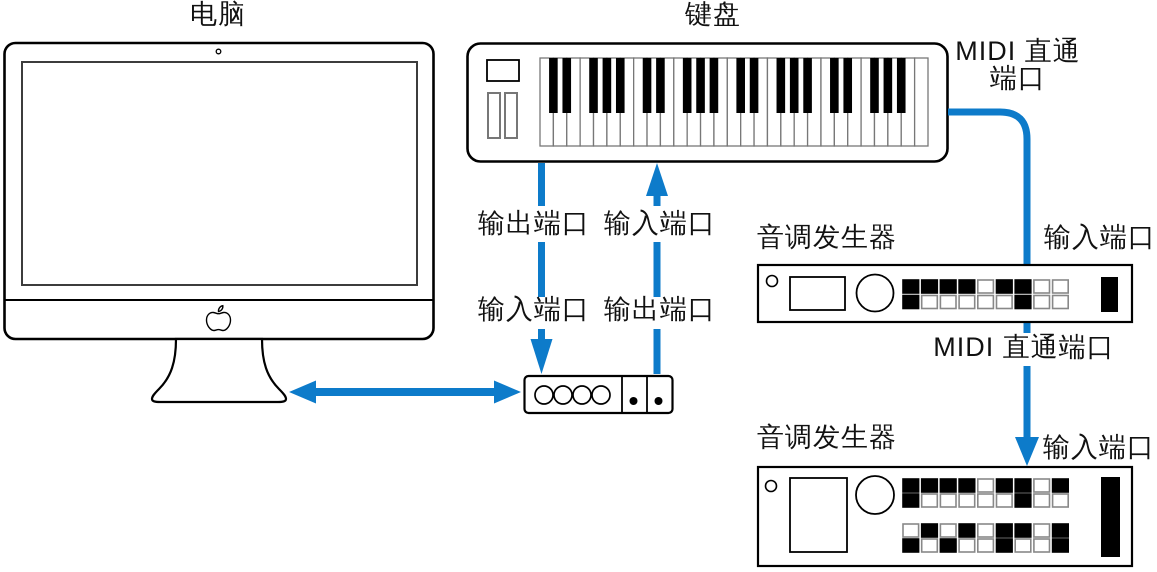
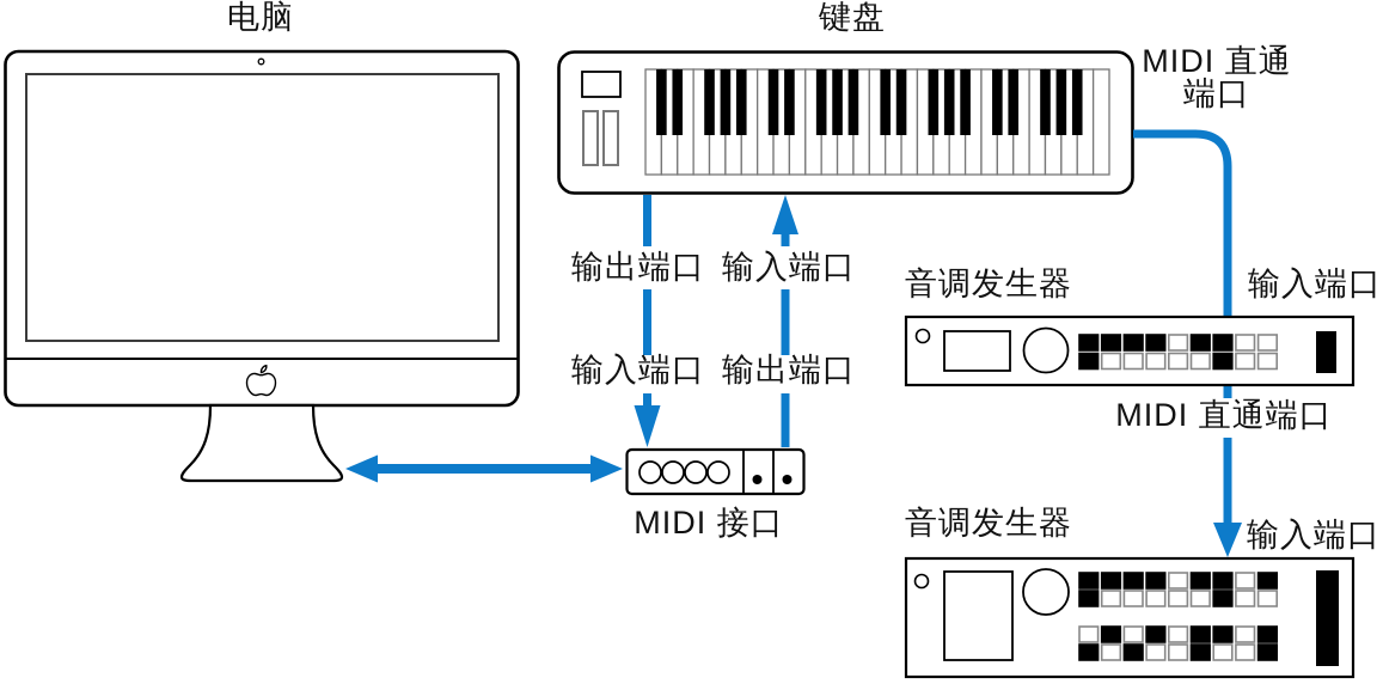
  电脑
  键盘
  MIDI 直通
  端口
  输出端口
  输入端口
  输入端口
  输出端口
+ MIDI 接口
  音调发生器
  输入端口
  MIDI 直通端口
  音调发生器
  输入端口
